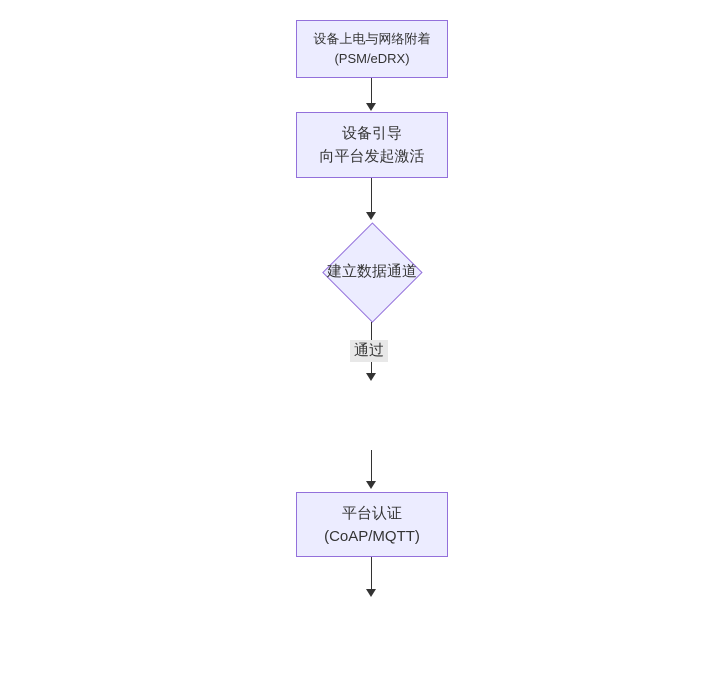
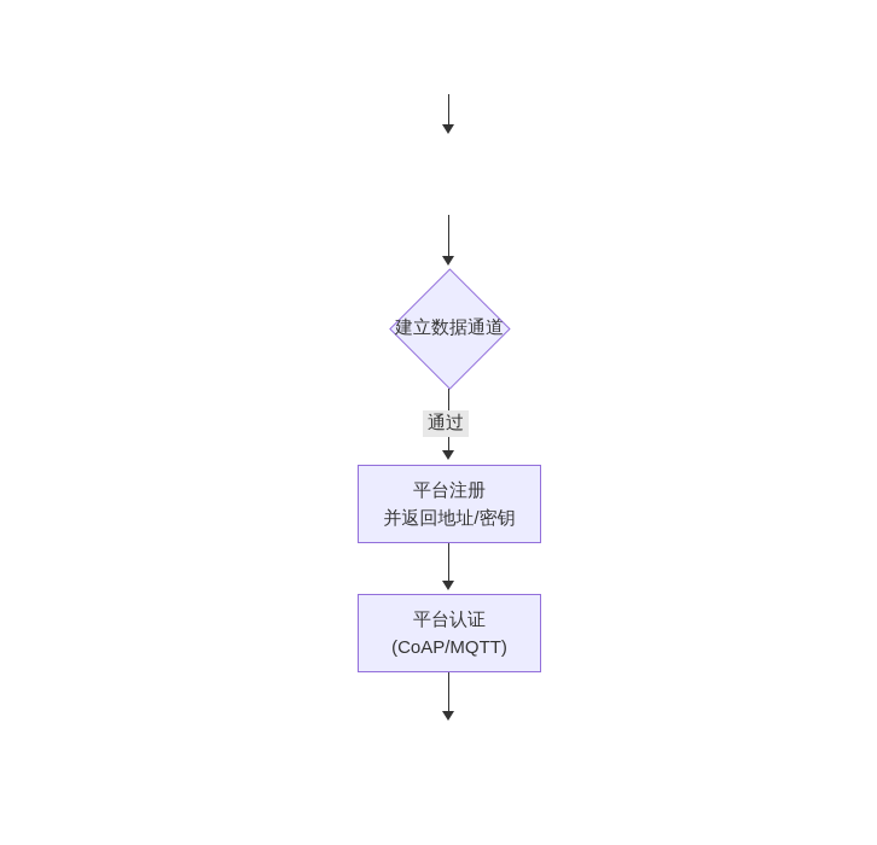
- 设备上电与网络附着
- (PSM/eDRX)
- 设备引导
- 向平台发起激活
  建立数据通道
  通过
+ 平台注册
+ 并返回地址/密钥
  平台认证
  (CoAP/MQTT)
